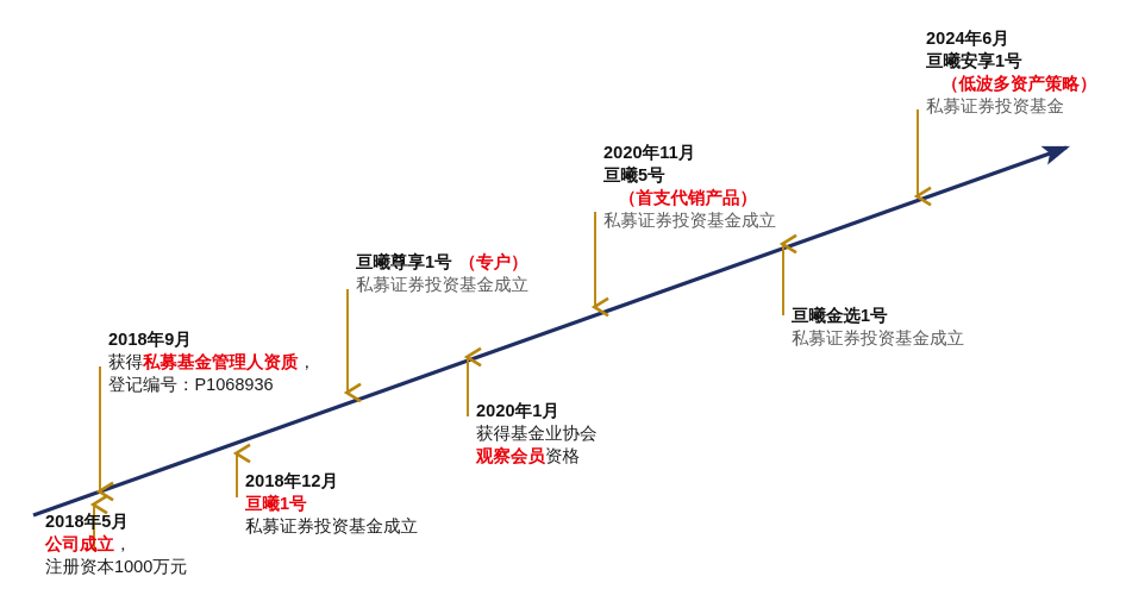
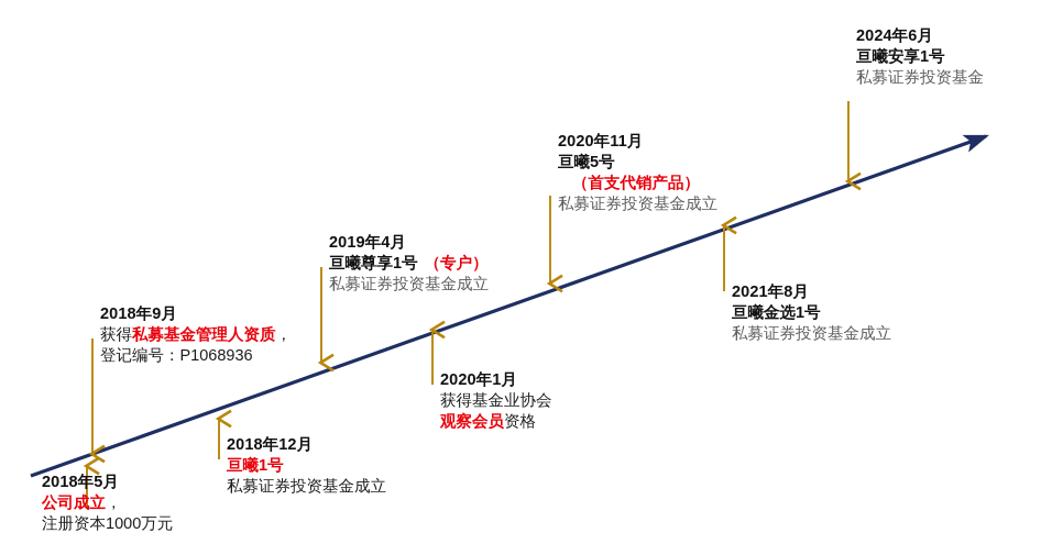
  2018年5月
  公司成立，
  注册资本1000万元
  2018年9月
  获得私募基金管理人资质，
  登记编号：P1068936
  2018年12月
  亘曦1号
  私募证券投资基金成立
+ 2019年4月
  亘曦尊享1号 （专户）
  私募证券投资基金成立
  2020年1月
  获得基金业协会
  观察会员资格
  2020年11月
  亘曦5号
  （首支代销产品）
  私募证券投资基金成立
+ 2021年8月
  亘曦金选1号
  私募证券投资基金成立
  2024年6月
  亘曦安享1号
- （低波多资产策略）
  私募证券投资基金
